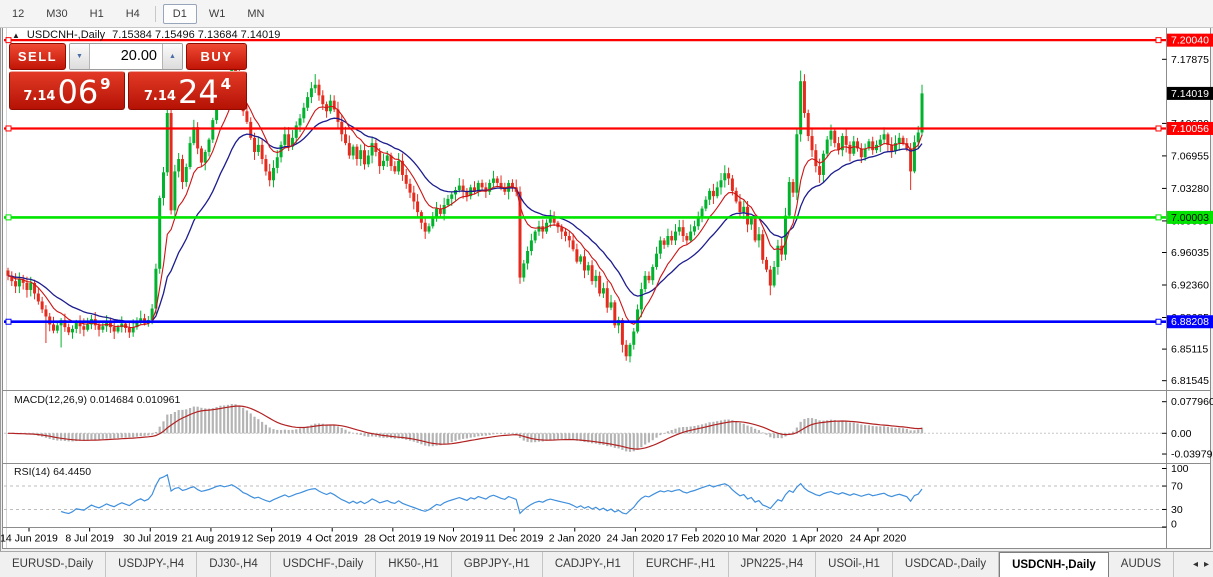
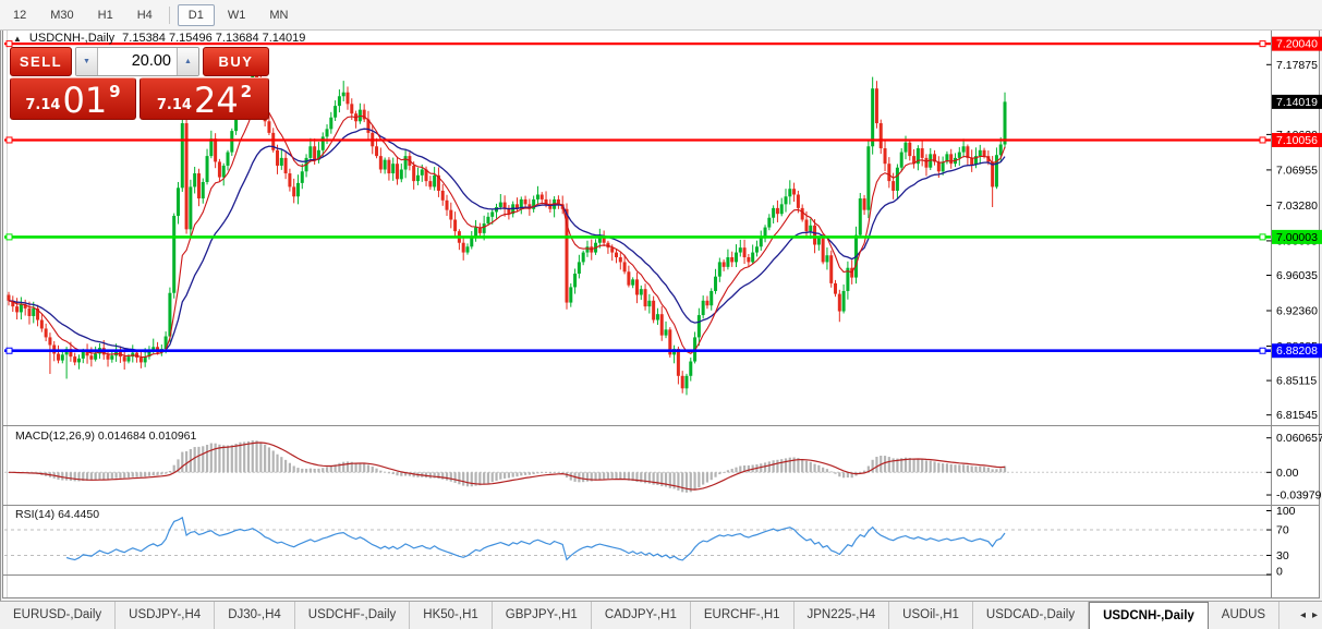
  7.17875
  7.06955
  7.03280
  6.96035
  6.92360
  6.85115
  6.81545
  7.20040
  7.14019
  7.10056
  7.00003
  6.88208
- 0.077960
+ 0.060657
  0.00
  -0.03979
  100
  70
  30
  0
- 14 Jun 2019
- 8 Jul 2019
- 30 Jul 2019
- 21 Aug 2019
- 12 Sep 2019
- 4 Oct 2019
- 28 Oct 2019
- 19 Nov 2019
- 11 Dec 2019
- 2 Jan 2020
- 24 Jan 2020
- 17 Feb 2020
- 10 Mar 2020
- 1 Apr 2020
- 24 Apr 2020
  12
  M30
  H1
  H4
  D1
  W1
  MN
  ▲
  USDCNH-,Daily
  7.15384 7.15496 7.13684 7.14019
  SELL
  20.00
  BUY
  7.14
- 06
+ 01
  9
  7.14
  24
- 4
+ 2
  MACD(12,26,9) 0.014684 0.010961
  RSI(14) 64.4450
  EURUSD-,Daily
  USDJPY-,H4
  DJ30-,H4
  USDCHF-,Daily
  HK50-,H1
  GBPJPY-,H1
  CADJPY-,H1
  EURCHF-,H1
  JPN225-,H4
  USOil-,H1
  USDCAD-,Daily
  USDCNH-,Daily
  AUDUS
  ◂
  ▸
